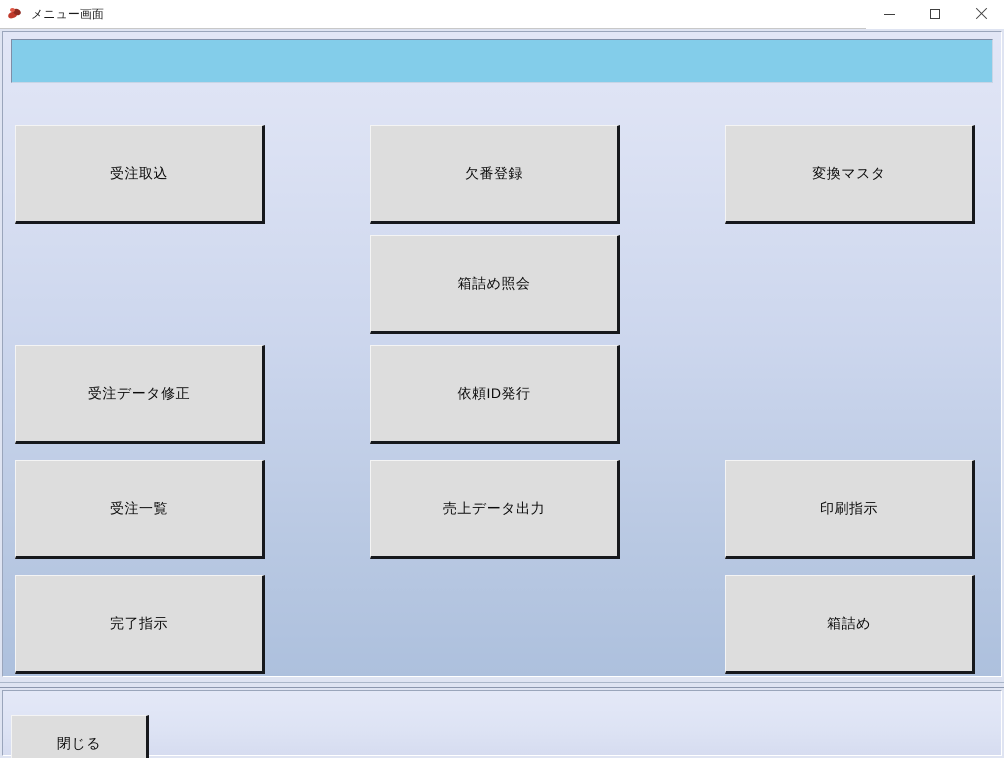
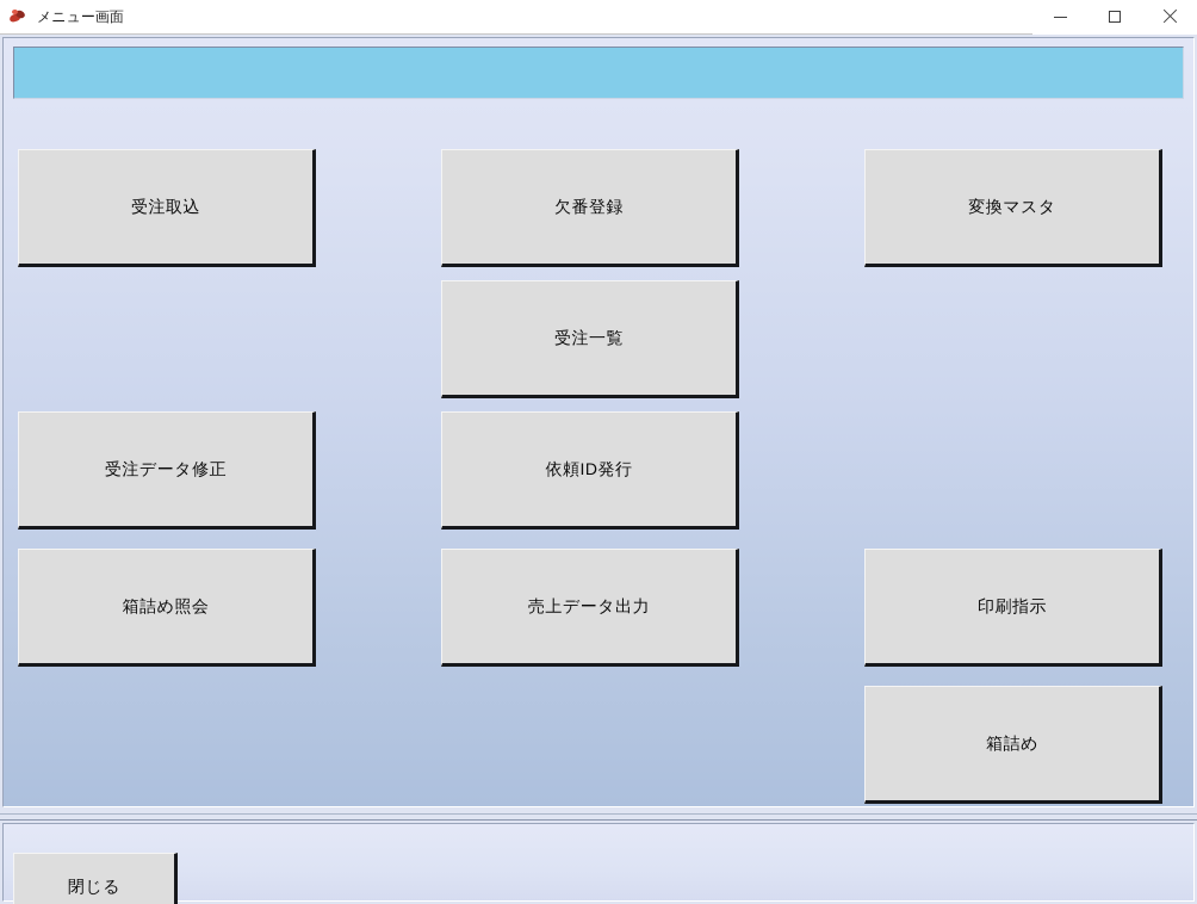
  メニュー画面
  受注取込
  受注データ修正
- 受注一覧
+ 箱詰め照会
- 完了指示
  欠番登録
- 箱詰め照会
+ 受注一覧
  依頼ID発行
  売上データ出力
  変換マスタ
  印刷指示
  箱詰め
  閉じる
